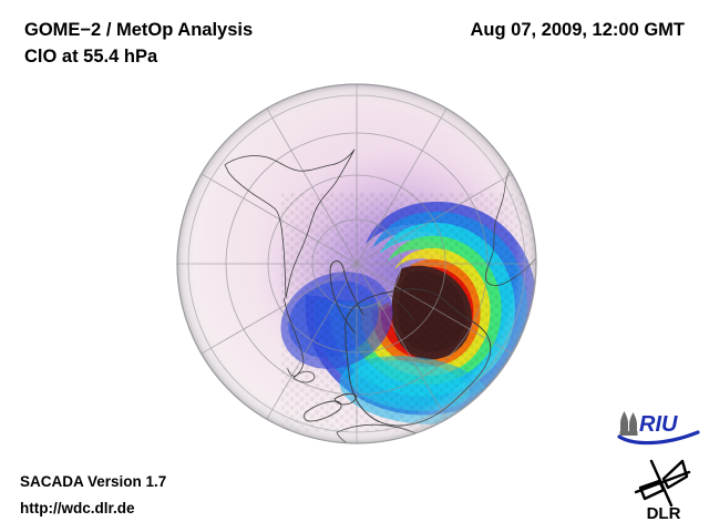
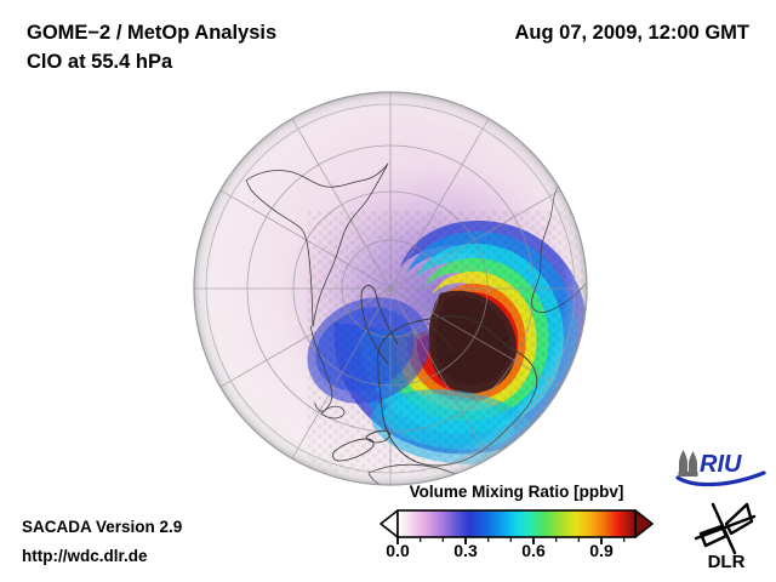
  GOME−2 / MetOp Analysis
  ClO at 55.4 hPa
  Aug 07, 2009, 12:00 GMT
- SACADA Version 1.7
+ SACADA Version 2.9
  http://wdc.dlr.de
+ Volume Mixing Ratio [ppbv]
+ 0.0
+ 0.3
+ 0.6
+ 0.9
  RIU
  DLR
